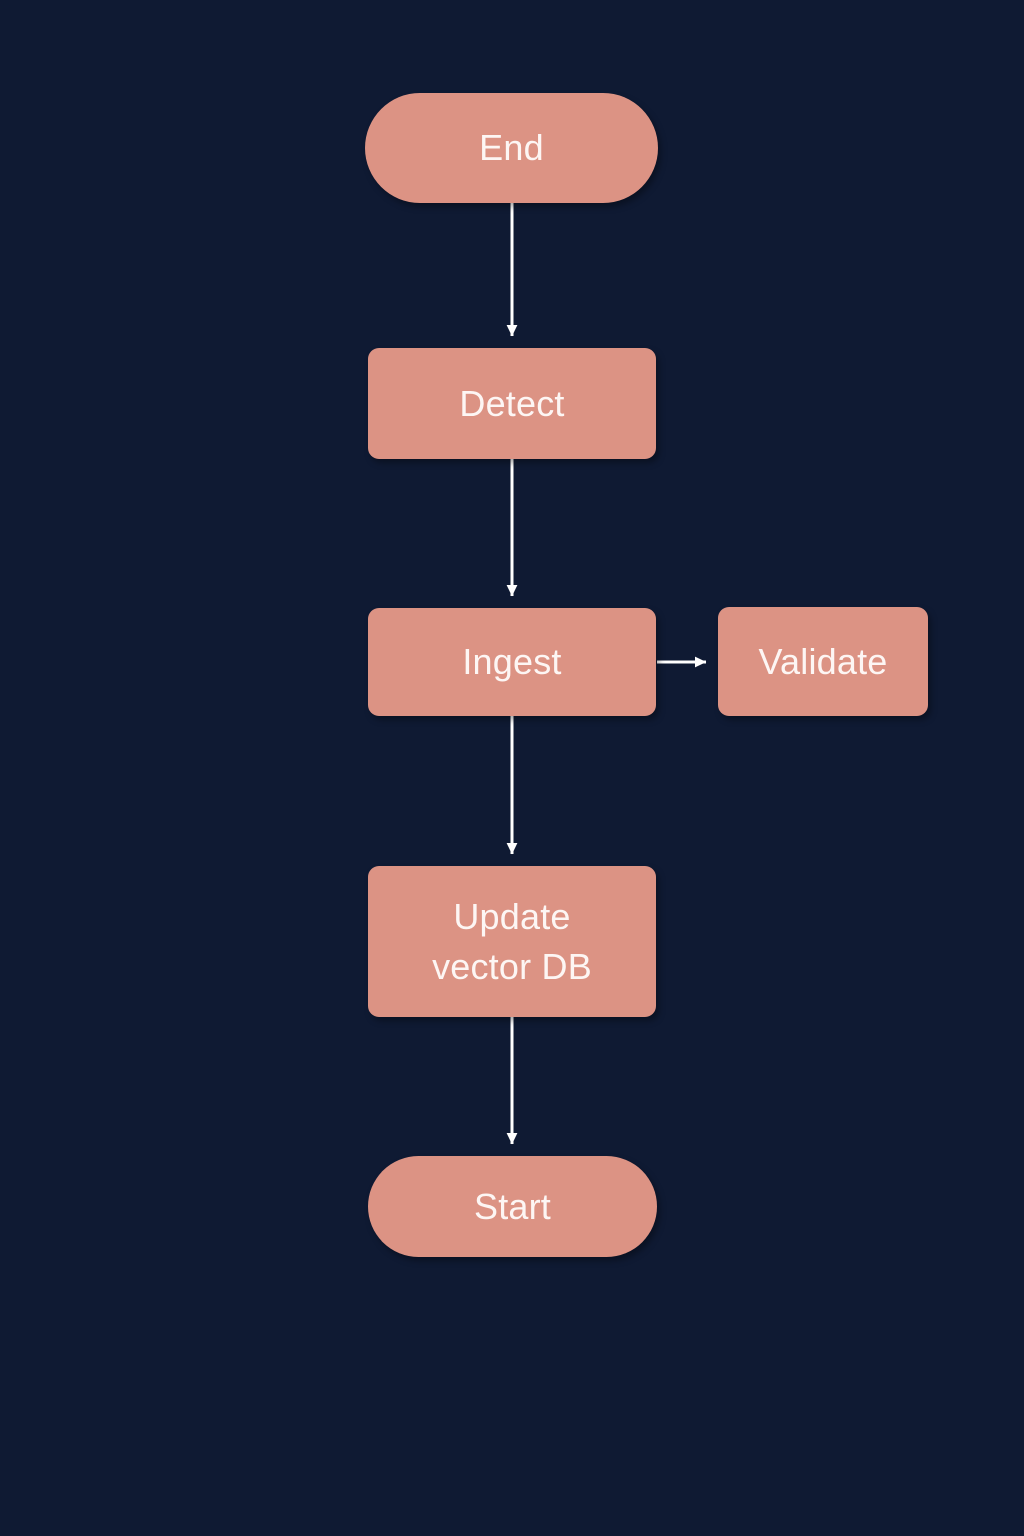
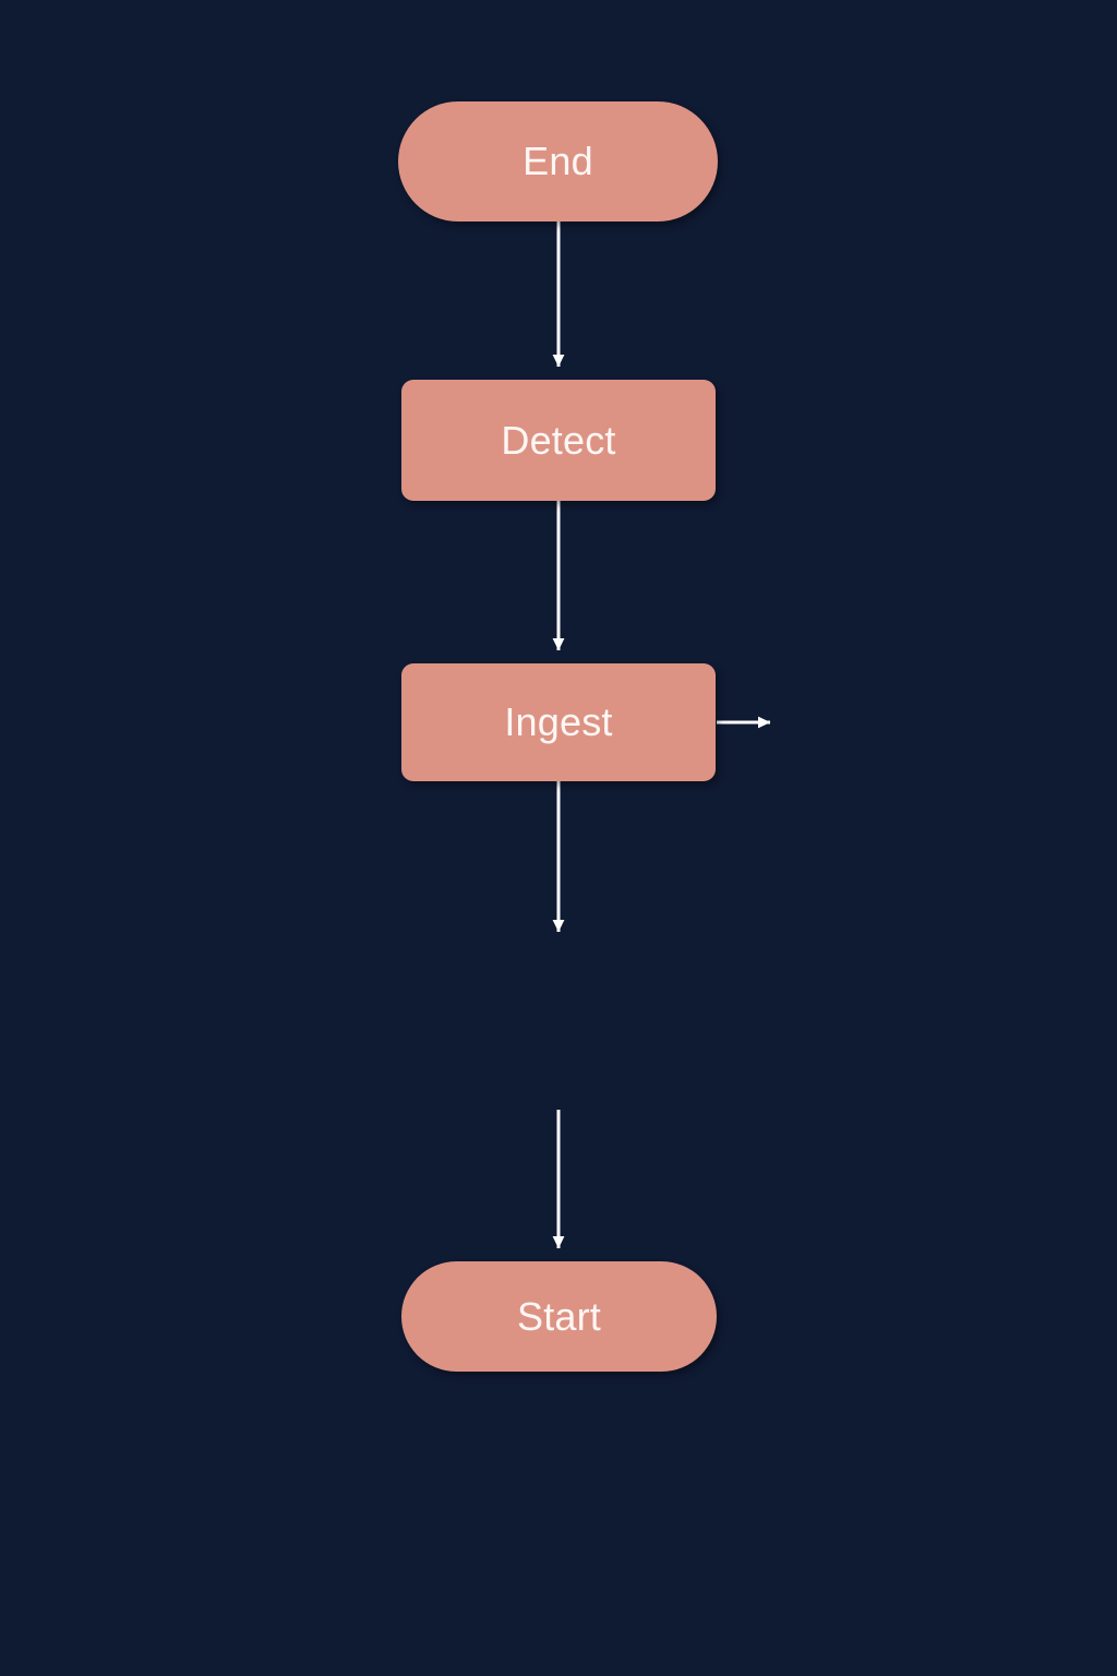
  End
  Detect
  Ingest
- Validate
- Update
- vector DB
  Start
